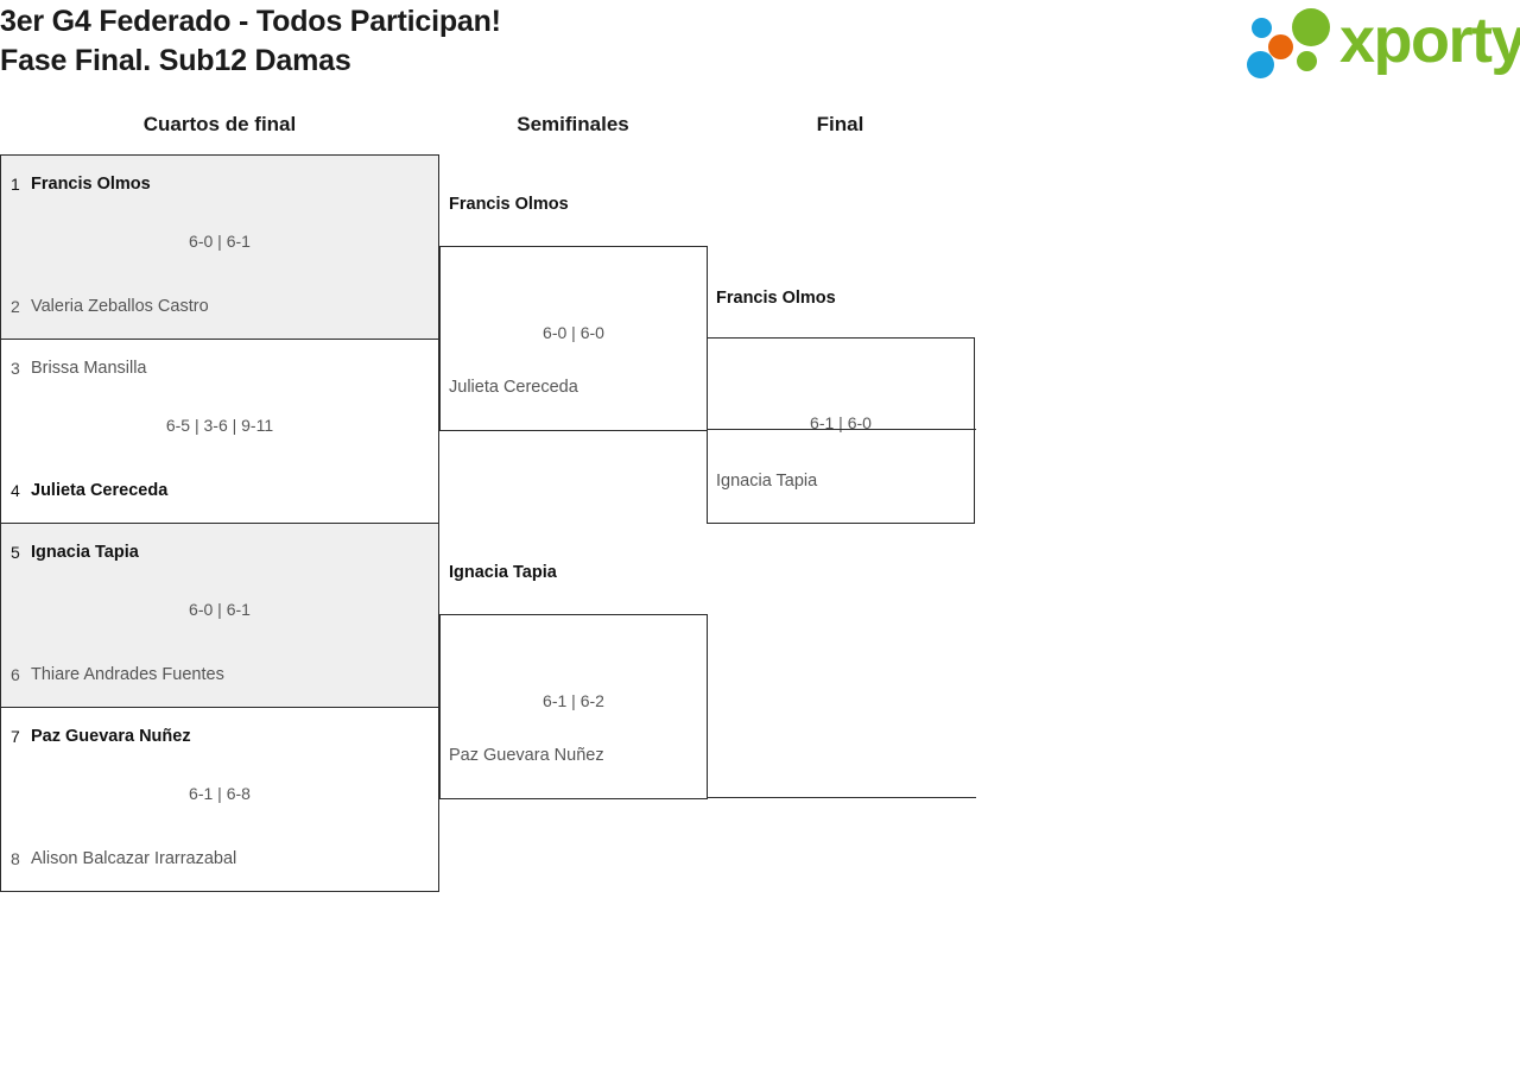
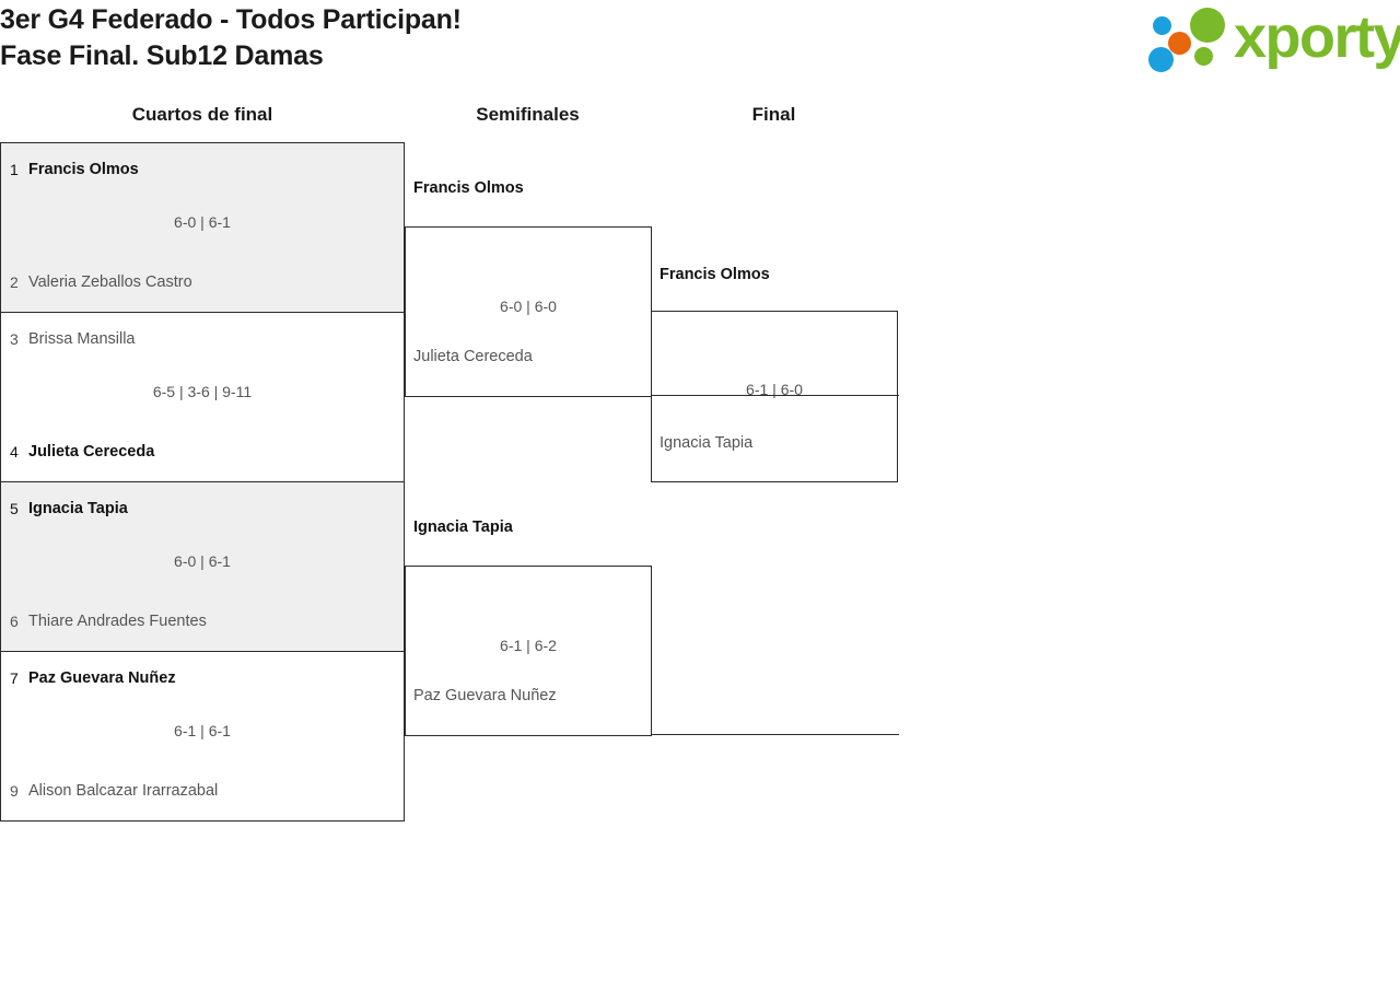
  3er G4 Federado - Todos Participan!
  Fase Final. Sub12 Damas
  xporty
  Cuartos de final
  Semifinales
  Final
  1
  Francis Olmos
  6-0 | 6-1
  2
  Valeria Zeballos Castro
  3
  Brissa Mansilla
  6-5 | 3-6 | 9-11
  4
  Julieta Cereceda
  5
  Ignacia Tapia
  6-0 | 6-1
  6
  Thiare Andrades Fuentes
  7
  Paz Guevara Nuñez
- 6-1 | 6-8
+ 6-1 | 6-1
- 8
+ 9
  Alison Balcazar Irarrazabal
  Francis Olmos
  6-0 | 6-0
  Julieta Cereceda
  Ignacia Tapia
  6-1 | 6-2
  Paz Guevara Nuñez
  Francis Olmos
  6-1 | 6-0
  Ignacia Tapia
